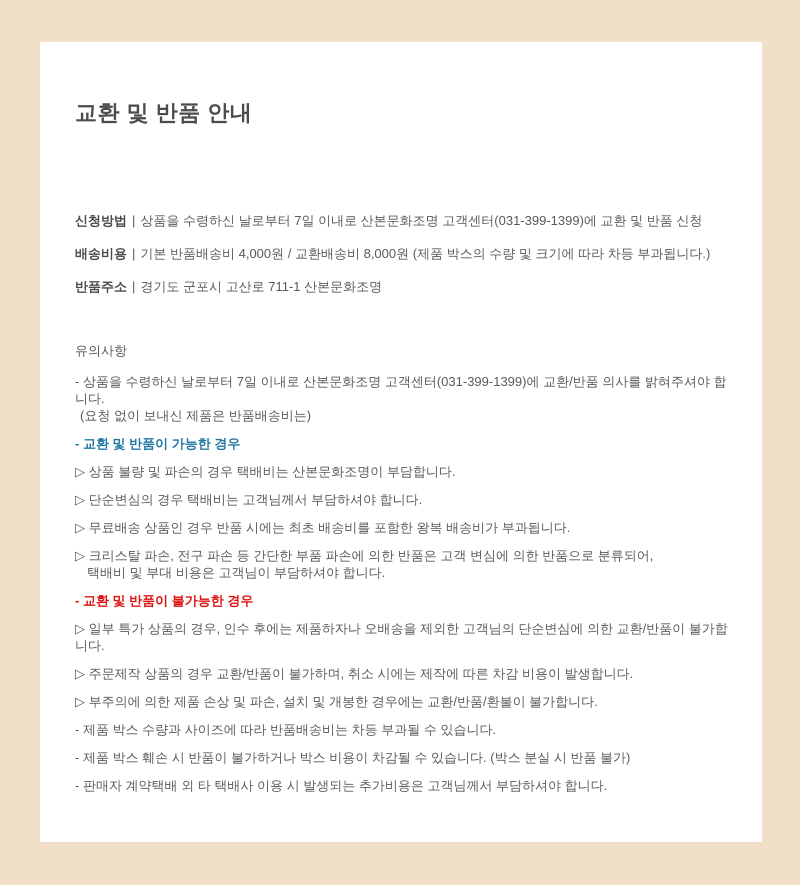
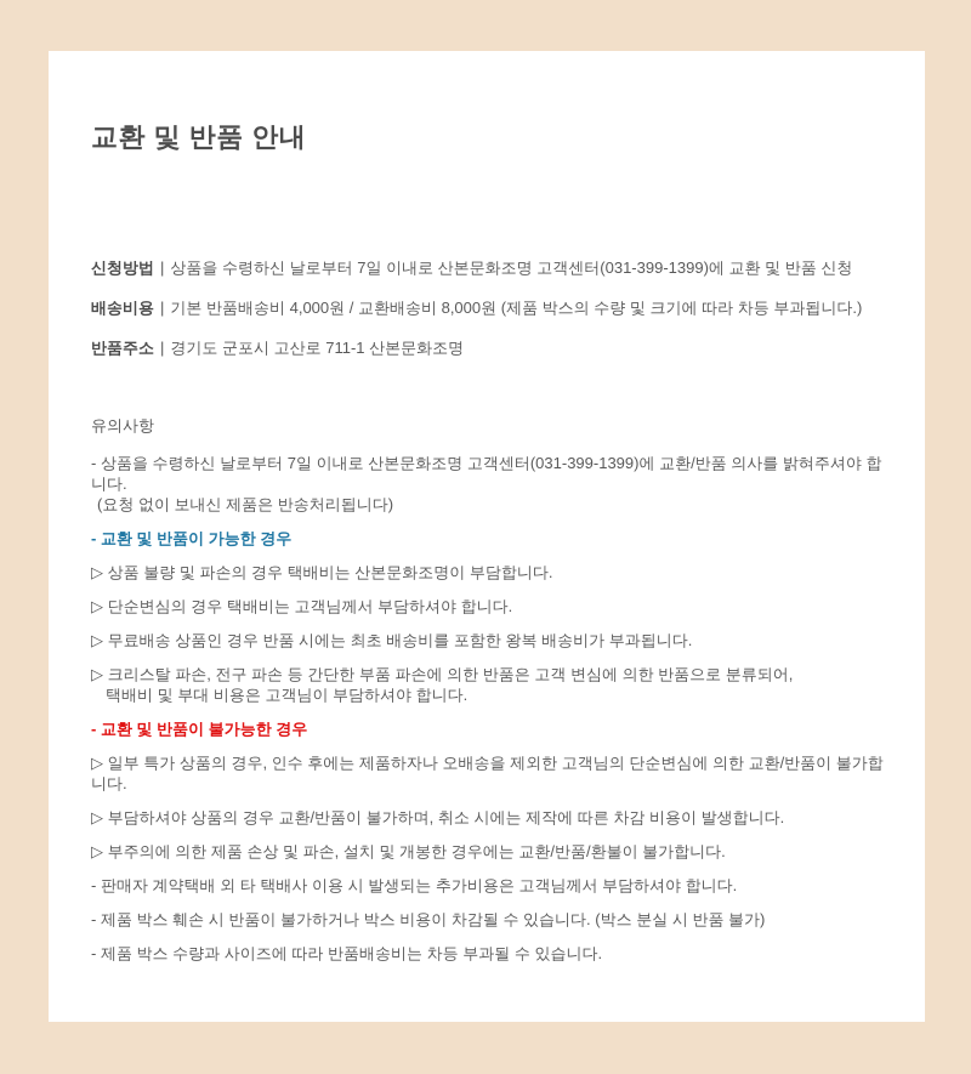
  교환 및 반품 안내
  신청방법 | 상품을 수령하신 날로부터 7일 이내로 산본문화조명 고객센터(031-399-1399)에 교환 및 반품 신청
  배송비용 | 기본 반품배송비 4,000원 / 교환배송비 8,000원 (제품 박스의 수량 및 크기에 따라 차등 부과됩니다.)
  반품주소 | 경기도 군포시 고산로 711-1 산본문화조명
  유의사항
  - 상품을 수령하신 날로부터 7일 이내로 산본문화조명 고객센터(031-399-1399)에 교환/반품 의사를 밝혀주셔야 합니다.
- (요청 없이 보내신 제품은 반품배송비는)
+ (요청 없이 보내신 제품은 반송처리됩니다)
  - 교환 및 반품이 가능한 경우
  ▷ 상품 불량 및 파손의 경우 택배비는 산본문화조명이 부담합니다.
  ▷ 단순변심의 경우 택배비는 고객님께서 부담하셔야 합니다.
  ▷ 무료배송 상품인 경우 반품 시에는 최초 배송비를 포함한 왕복 배송비가 부과됩니다.
  ▷ 크리스탈 파손, 전구 파손 등 간단한 부품 파손에 의한 반품은 고객 변심에 의한 반품으로 분류되어,
  택배비 및 부대 비용은 고객님이 부담하셔야 합니다.
  - 교환 및 반품이 불가능한 경우
  ▷ 일부 특가 상품의 경우, 인수 후에는 제품하자나 오배송을 제외한 고객님의 단순변심에 의한 교환/반품이 불가합니다.
- ▷ 주문제작 상품의 경우 교환/반품이 불가하며, 취소 시에는 제작에 따른 차감 비용이 발생합니다.
+ ▷ 부담하셔야 상품의 경우 교환/반품이 불가하며, 취소 시에는 제작에 따른 차감 비용이 발생합니다.
  ▷ 부주의에 의한 제품 손상 및 파손, 설치 및 개봉한 경우에는 교환/반품/환불이 불가합니다.
- - 제품 박스 수량과 사이즈에 따라 반품배송비는 차등 부과될 수 있습니다.
+ - 판매자 계약택배 외 타 택배사 이용 시 발생되는 추가비용은 고객님께서 부담하셔야 합니다.
  - 제품 박스 훼손 시 반품이 불가하거나 박스 비용이 차감될 수 있습니다. (박스 분실 시 반품 불가)
- - 판매자 계약택배 외 타 택배사 이용 시 발생되는 추가비용은 고객님께서 부담하셔야 합니다.
+ - 제품 박스 수량과 사이즈에 따라 반품배송비는 차등 부과될 수 있습니다.
